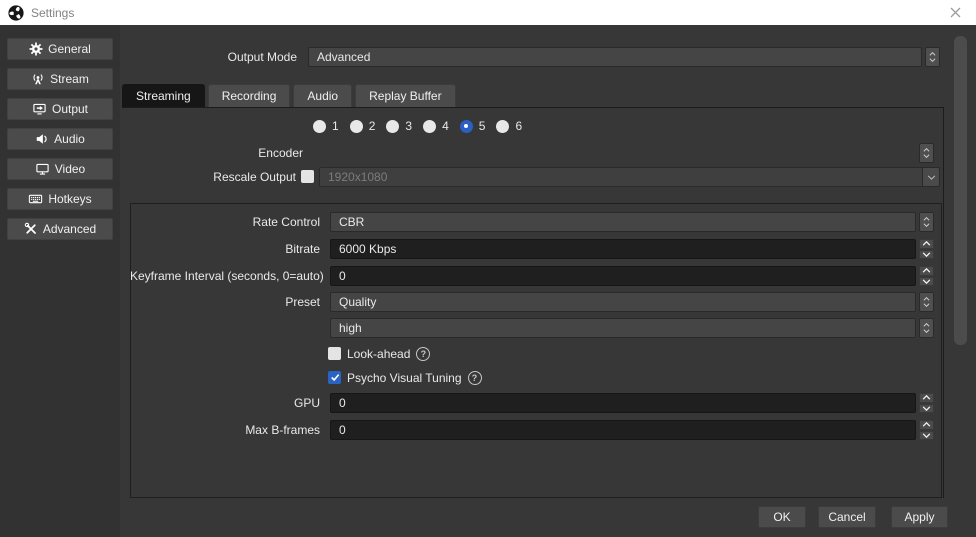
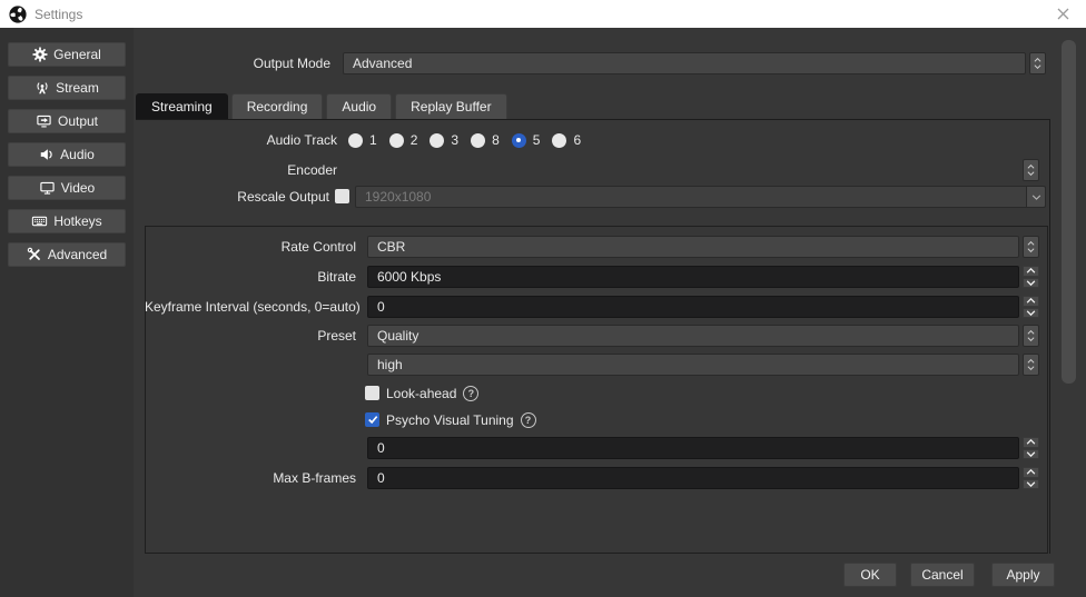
  Settings
  General
  Stream
  Output
  Audio
  Video
  Hotkeys
  Advanced
  Output Mode
  Advanced
  Streaming
  Recording
  Audio
  Replay Buffer
+ Audio Track
  1
  2
  3
- 4
+ 8
  5
  6
  Encoder
  Rescale Output
  1920x1080
  Rate Control
  CBR
  Bitrate
  6000 Kbps
  Keyframe Interval (seconds, 0=auto)
  0
  Preset
  Quality
  high
  Look-ahead
  ?
  Psycho Visual Tuning
  ?
- GPU
  0
  Max B-frames
  0
  OK
  Cancel
  Apply
